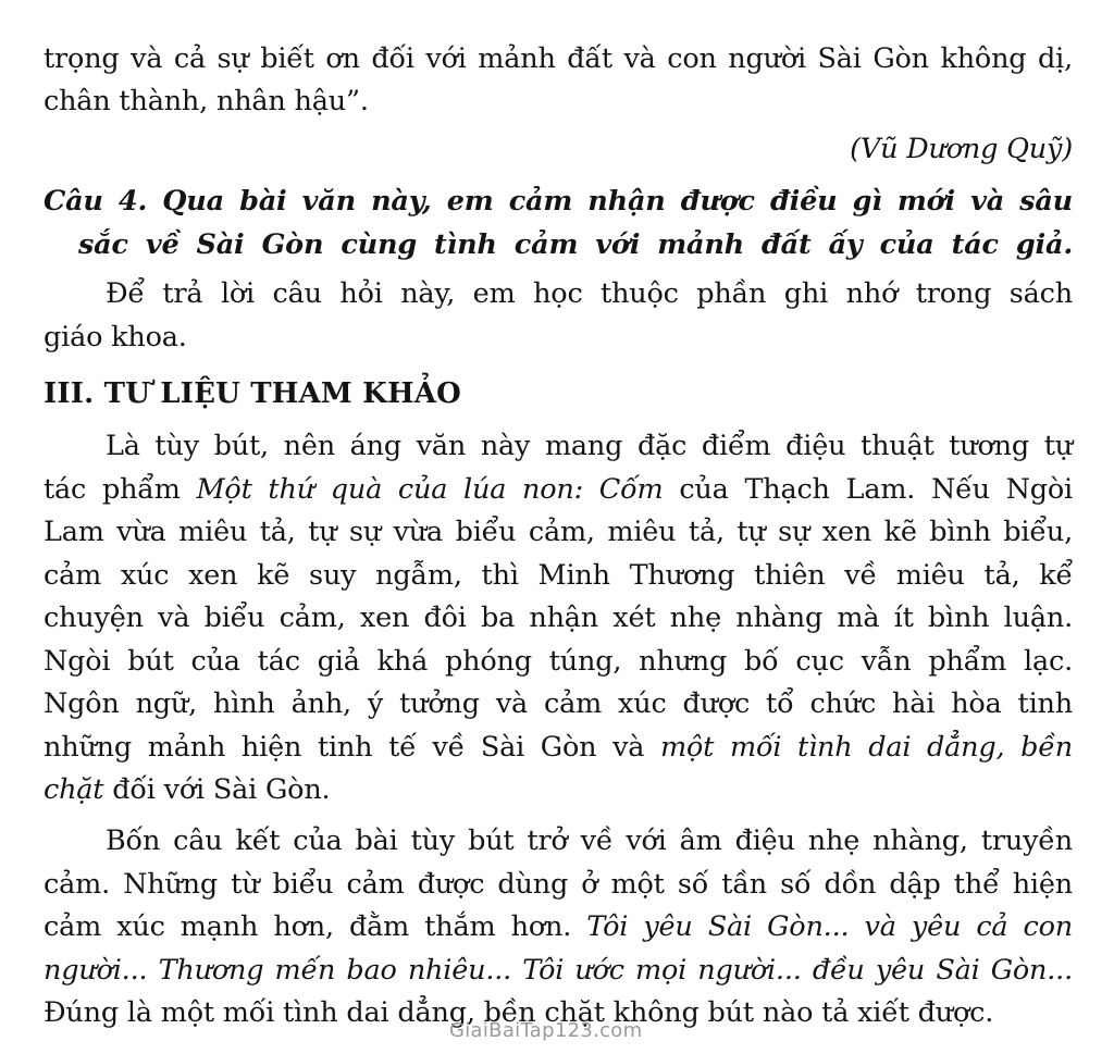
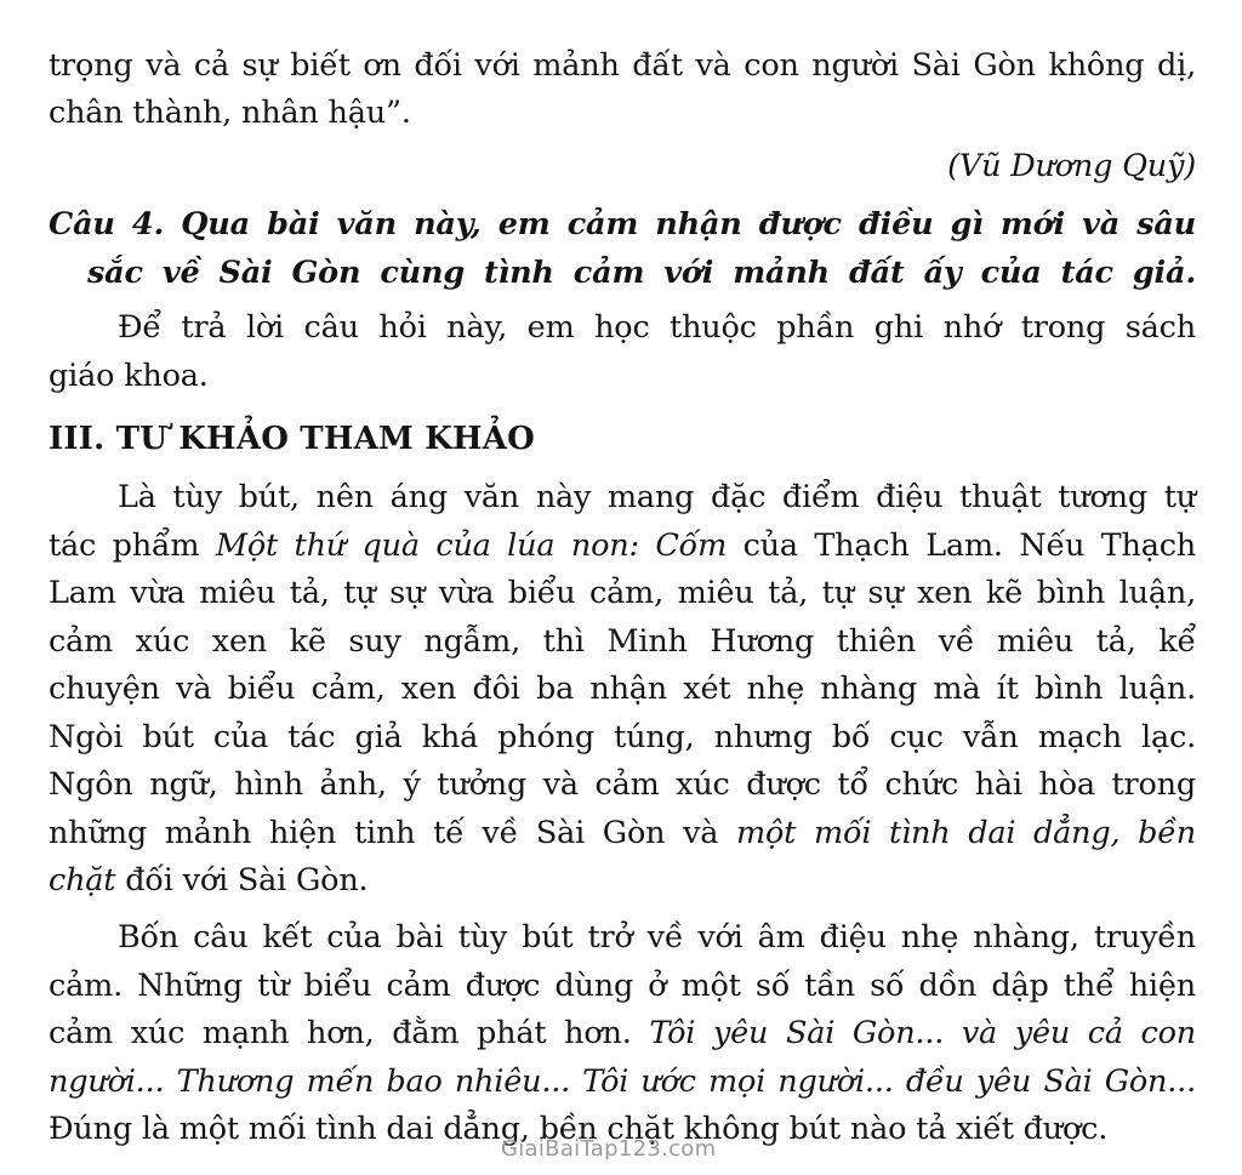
  trọng và cả sự biết ơn đối với mảnh đất và con người Sài Gòn không dị,
  chân thành, nhân hậu”.
  (Vũ Dương Quỹ)
  Câu 4. Qua bài văn này, em cảm nhận được điều gì mới và sâu
  sắc về Sài Gòn cùng tình cảm với mảnh đất ấy của tác giả.
  Để trả lời câu hỏi này, em học thuộc phần ghi nhớ trong sách
  giáo khoa.
- III. TƯ LIỆU THAM KHẢO
+ III. TƯ KHẢO THAM KHẢO
  Là tùy bút, nên áng văn này mang đặc điểm điệu thuật tương tự
- tác phẩm Một thứ quà của lúa non: Cốm của Thạch Lam. Nếu Ngòi
+ tác phẩm Một thứ quà của lúa non: Cốm của Thạch Lam. Nếu Thạch
- Lam vừa miêu tả, tự sự vừa biểu cảm, miêu tả, tự sự xen kẽ bình biểu,
+ Lam vừa miêu tả, tự sự vừa biểu cảm, miêu tả, tự sự xen kẽ bình luận,
- cảm xúc xen kẽ suy ngẫm, thì Minh Thương thiên về miêu tả, kể
+ cảm xúc xen kẽ suy ngẫm, thì Minh Hương thiên về miêu tả, kể
  chuyện và biểu cảm, xen đôi ba nhận xét nhẹ nhàng mà ít bình luận.
- Ngòi bút của tác giả khá phóng túng, nhưng bố cục vẫn phẩm lạc.
+ Ngòi bút của tác giả khá phóng túng, nhưng bố cục vẫn mạch lạc.
- Ngôn ngữ, hình ảnh, ý tưởng và cảm xúc được tổ chức hài hòa tinh
+ Ngôn ngữ, hình ảnh, ý tưởng và cảm xúc được tổ chức hài hòa trong
  những mảnh hiện tinh tế về Sài Gòn và một mối tình dai dẳng, bền
  chặt đối với Sài Gòn.
  Bốn câu kết của bài tùy bút trở về với âm điệu nhẹ nhàng, truyền
  cảm. Những từ biểu cảm được dùng ở một số tần số dồn dập thể hiện
- cảm xúc mạnh hơn, đằm thắm hơn. Tôi yêu Sài Gòn... và yêu cả con
+ cảm xúc mạnh hơn, đằm phát hơn. Tôi yêu Sài Gòn... và yêu cả con
  người... Thương mến bao nhiêu... Tôi ước mọi người... đều yêu Sài Gòn...
  Đúng là một mối tình dai dẳng, bền chặt không bút nào tả xiết được.
  GiaiBaiTap123.com
